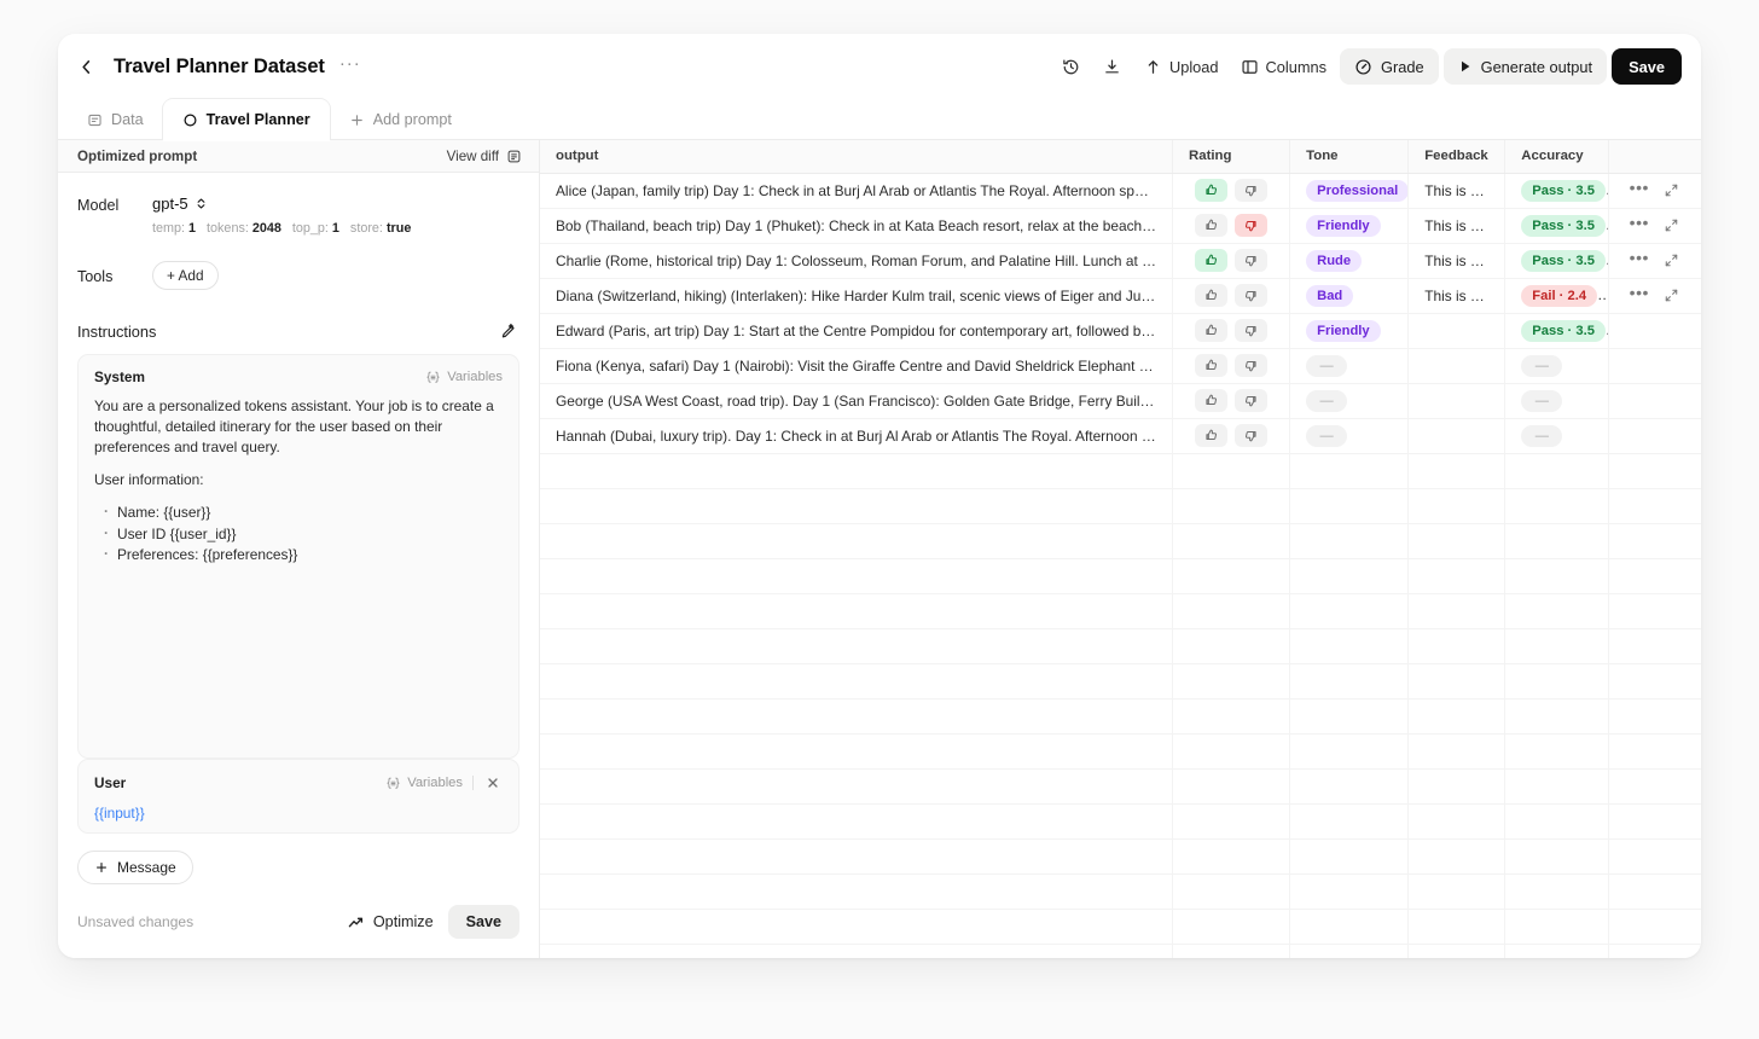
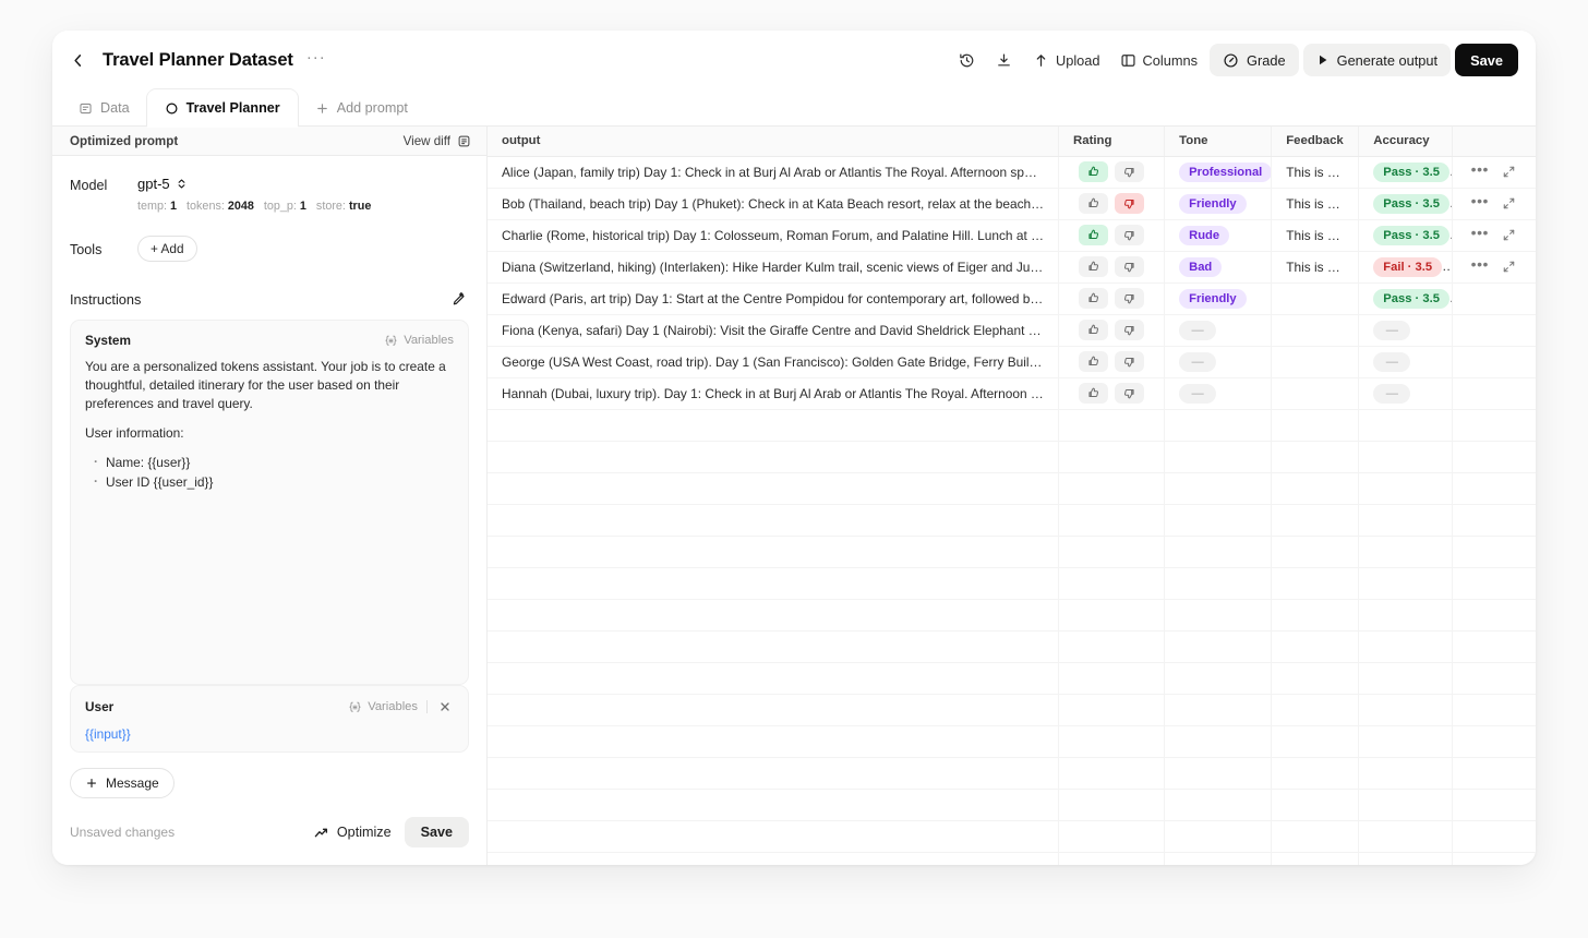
  Travel Planner Dataset
  ···
  Upload
  Columns
  Grade
  Generate output
  Save
  Data
  Travel Planner
  Add prompt
  Optimized prompt
  View diff
  Model
  gpt-5
  temp: 1
  tokens: 2048
  top_p: 1
  store: true
  Tools
  + Add
  Instructions
  System
  Variables
  You are a personalized tokens assistant. Your job is to create a thoughtful, detailed itinerary for the user based on their preferences and travel query.
  User information:
  Name: {{user}}
  User ID {{user_id}}
- Preferences: {{preferences}}
  User
  Variables
  {{input}}
  Message
  Unsaved changes
  Optimize
  Save
  output	Rating	Tone	Feedback	Accuracy
  Alice (Japan, family trip) Day 1: Check in at Burj Al Arab or Atlantis The Royal. Afternoon spa trea		Professional	This is b...	Pass · 3.5	•••
  Bob (Thailand, beach trip) Day 1 (Phuket): Check in at Kata Beach resort, relax at the beach, sun		Friendly	This is b...	Pass · 3.5	•••
  Charlie (Rome, historical trip) Day 1: Colosseum, Roman Forum, and Palatine Hill. Lunch at a trat		Rude	This is b...	Pass · 3.5	•••
- Diana (Switzerland, hiking) (Interlaken): Hike Harder Kulm trail, scenic views of Eiger and Jungfra		Bad	This is b...	Fail · 2.4	•••
+ Diana (Switzerland, hiking) (Interlaken): Hike Harder Kulm trail, scenic views of Eiger and Jungfra		Bad	This is b...	Fail · 3.5	•••
  Edward (Paris, art trip) Day 1: Start at the Centre Pompidou for contemporary art, followed by a v		Friendly		Pass · 3.5
  Fiona (Kenya, safari) Day 1 (Nairobi): Visit the Giraffe Centre and David Sheldrick Elephant Orph		—		—
  George (USA West Coast, road trip). Day 1 (San Francisco): Golden Gate Bridge, Ferry Building		—		—
  Hannah (Dubai, luxury trip). Day 1: Check in at Burj Al Arab or Atlantis The Royal. Afternoon spa t		—		—
